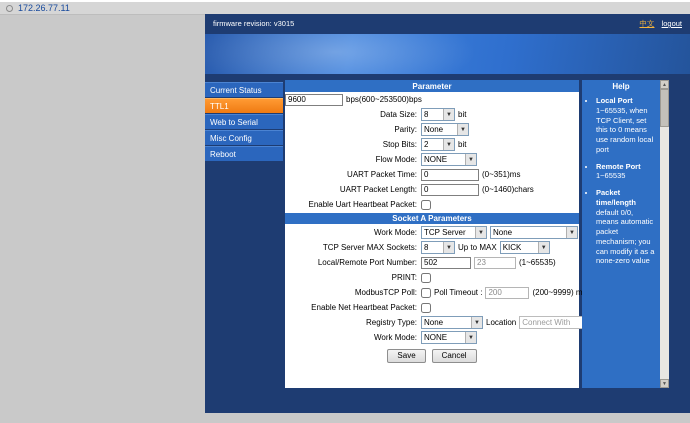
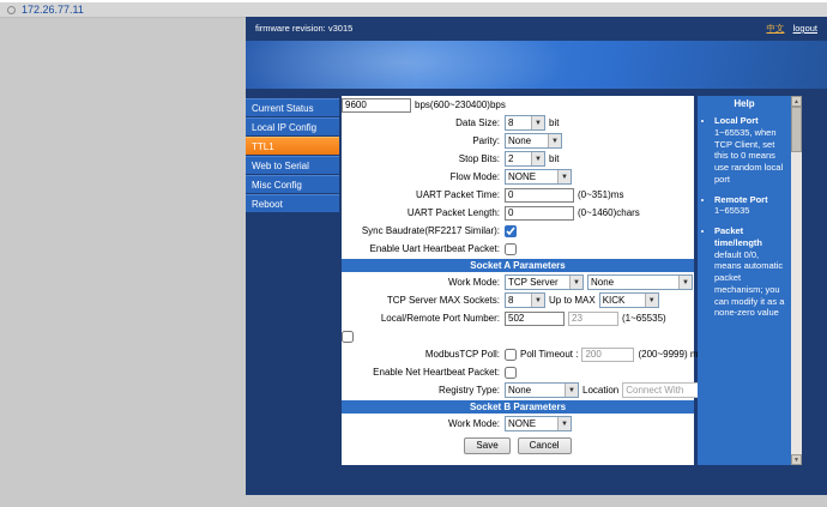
  172.26.77.11
  firmware revision: v3015
  中文 logout
  Current Status
+ Local IP Config
  TTL1
  Web to Serial
  Misc Config
  Reboot
- Parameter
  9600
- bps(600~253500)bps
+ bps(600~230400)bps
  Data Size:
  8
  bit
  Parity:
  None
  Stop Bits:
  2
  bit
  Flow Mode:
  NONE
  UART Packet Time:
  0
  (0~351)ms
  UART Packet Length:
  0
  (0~1460)chars
+ Sync Baudrate(RF2217 Similar):
  Enable Uart Heartbeat Packet:
  Socket A Parameters
  Work Mode:
  TCP Server
  None
  TCP Server MAX Sockets:
  8
  Up to MAX
  KICK
  Local/Remote Port Number:
  502
  23
  (1~65535)
- PRINT:
  ModbusTCP Poll:
  Poll Timeout :
  200
  (200~9999) m
  Enable Net Heartbeat Packet:
  Registry Type:
  None
  Location
  Connect With
+ Socket B Parameters
  Work Mode:
  NONE
  Save
  Cancel
  Help
  Local Port
  1~65535, when TCP Client, set this to 0 means use random local port
  Remote Port
  1~65535
  Packet time/length
  default 0/0, means automatic packet mechanism; you can modify it as a none-zero value
